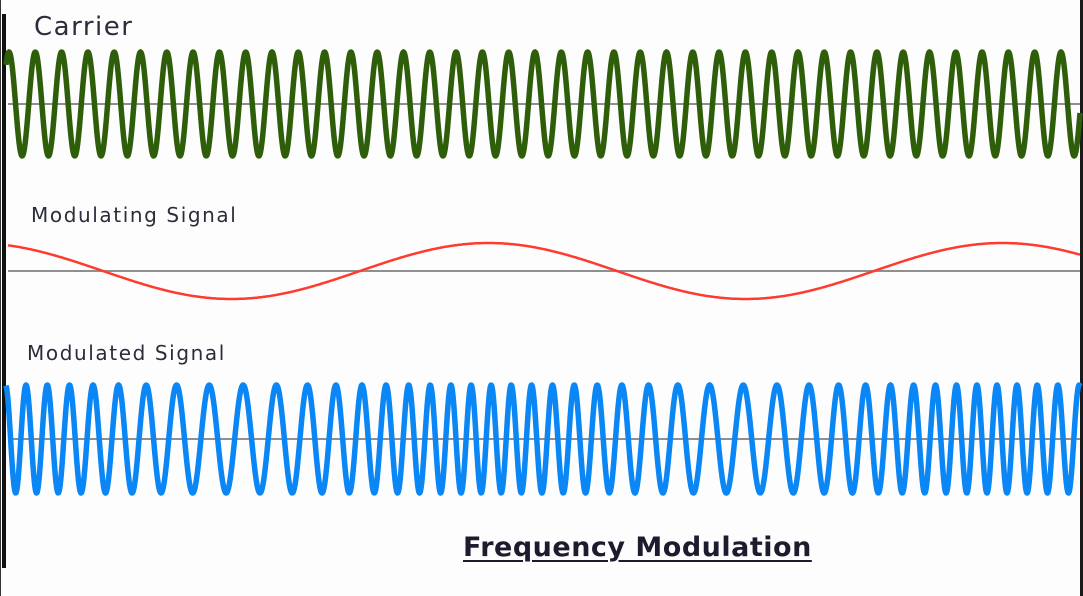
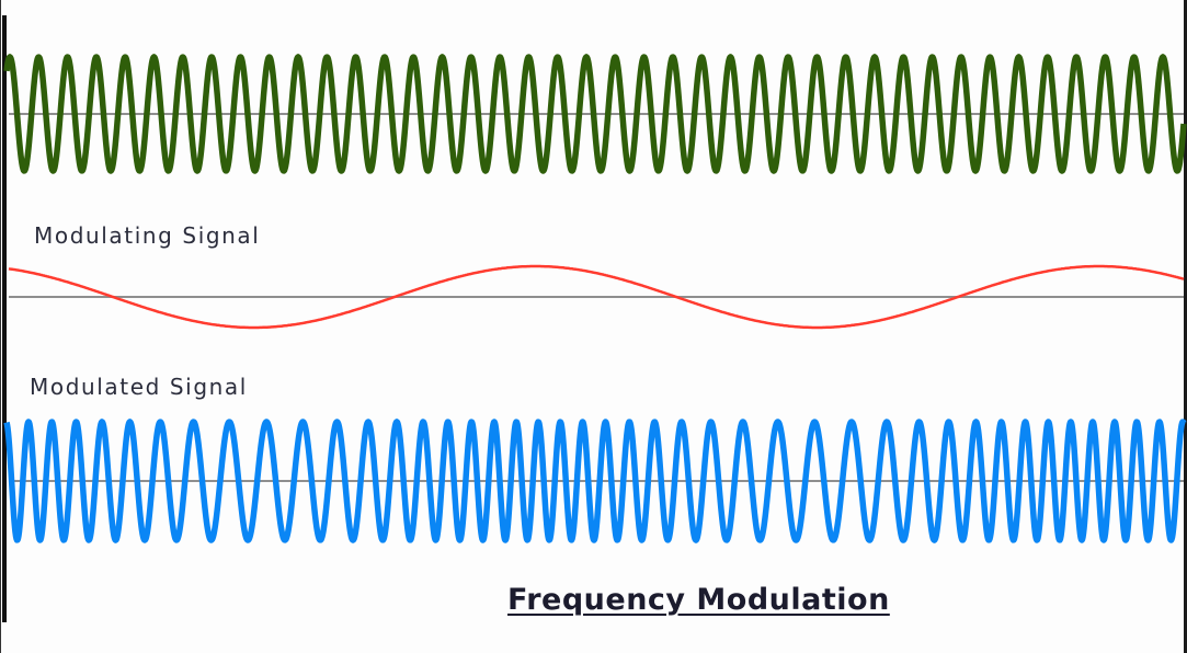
- Carrier
  Modulating Signal
  Modulated Signal
  Frequency Modulation
